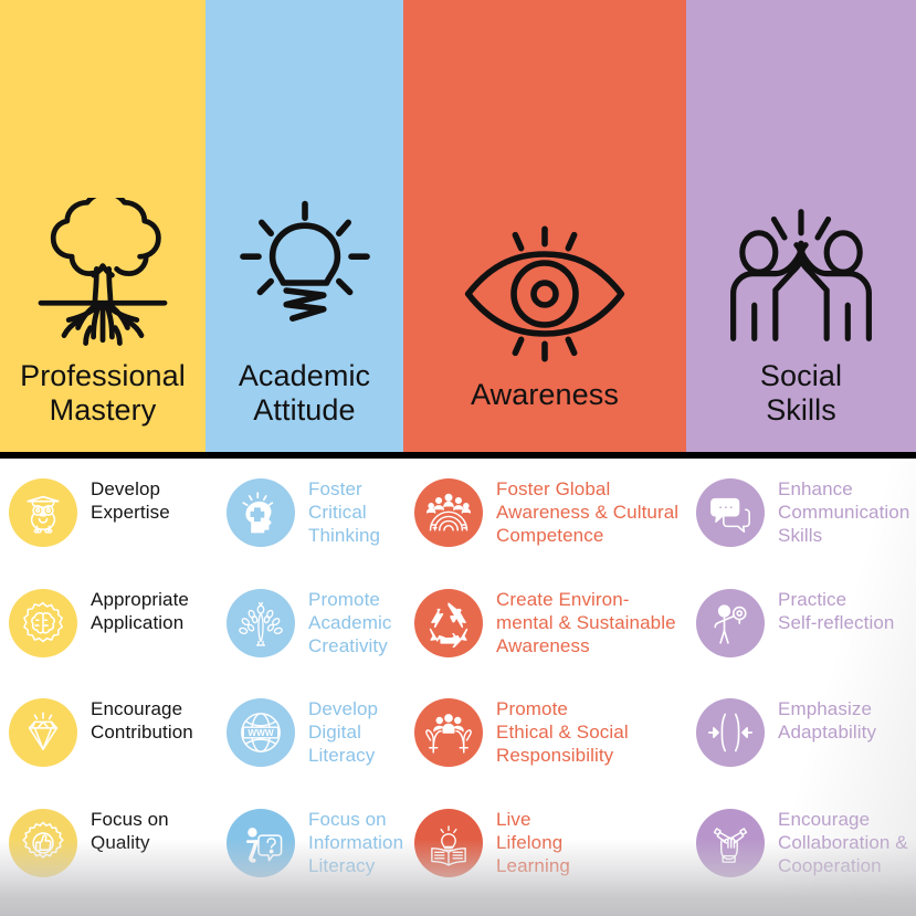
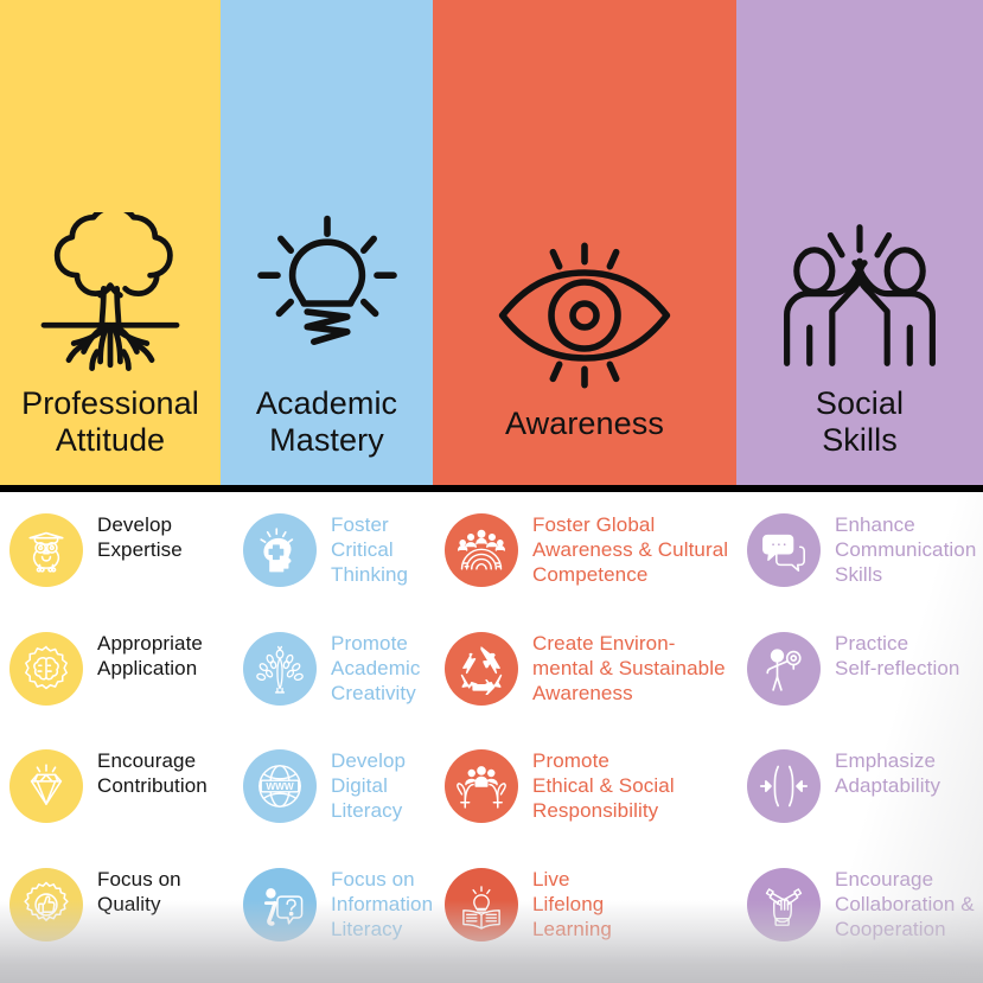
  Professional
- Mastery
+ Attitude
  Academic
- Attitude
+ Mastery
  Awareness
  Social
  Skills
  Develop
  Expertise
  Appropriate
  Application
  Encourage
  Contribution
  Focus on
  Foster
  Critical
  Thinking
  Promote
  Academic
  Creativity
  WWW
  Develop
  Digital
  Literacy
  Focus on
  Foster Global
  Awareness & Cultural
  Competence
  Create Environ-
  mental & Sustainable
  Awareness
  Promote
  Ethical & Social
  Responsibility
  Live
